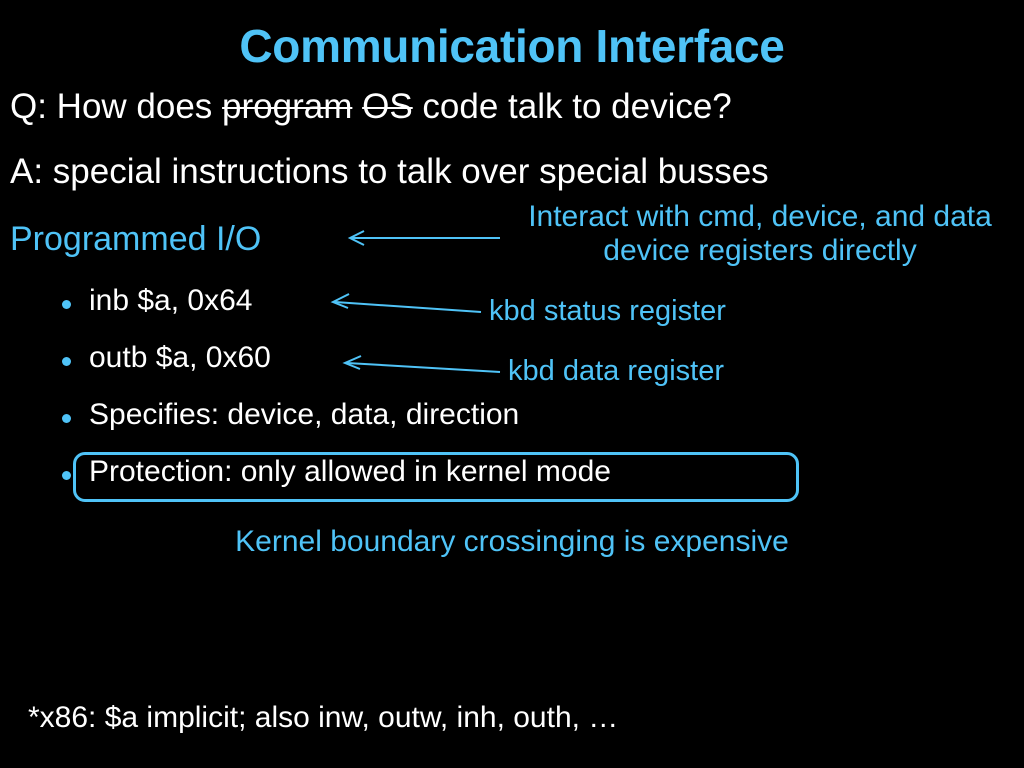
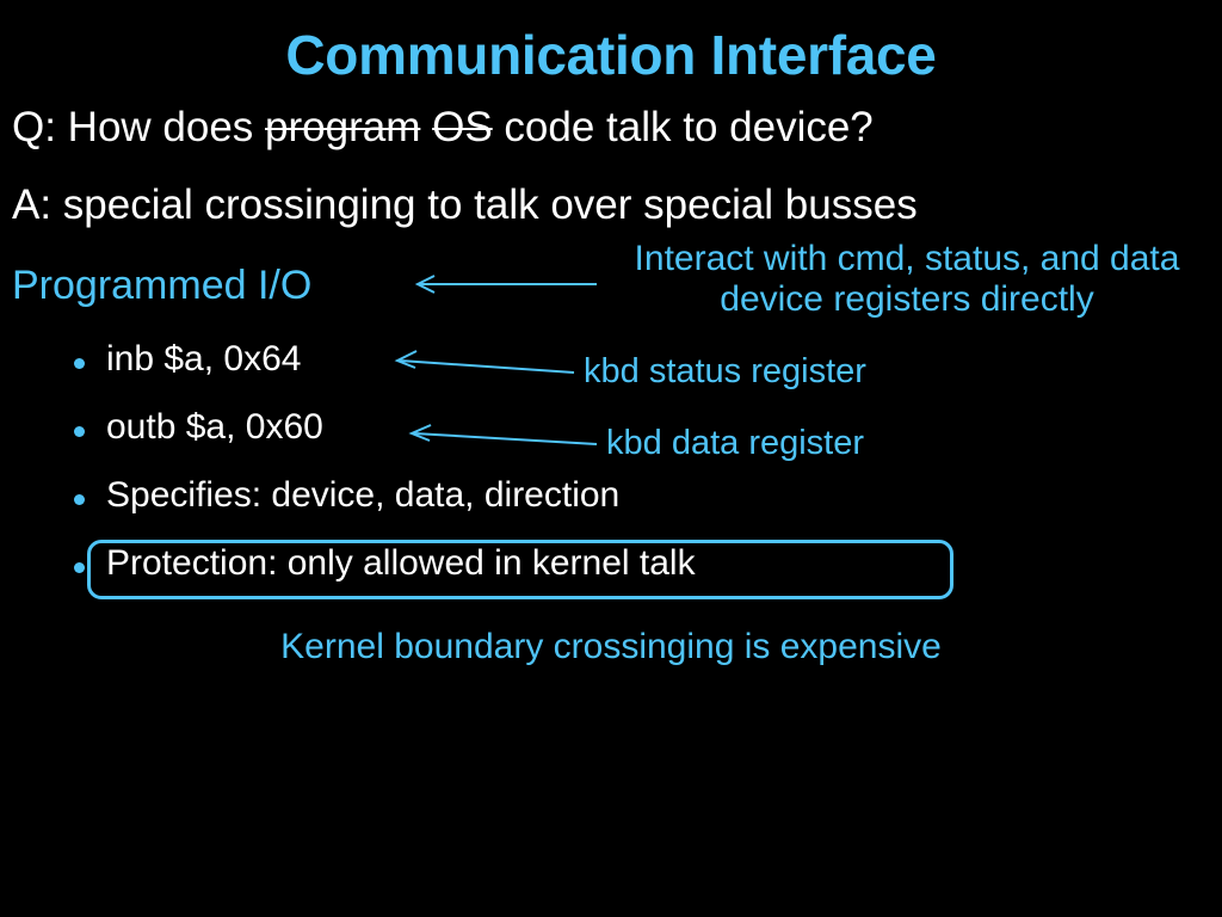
  Communication Interface
  Q: How does program OS code talk to device?
- A: special instructions to talk over special busses
+ A: special crossinging to talk over special busses
  Programmed I/O
  inb $a, 0x64
  outb $a, 0x60
  Specifies: device, data, direction
- Protection: only allowed in kernel mode
+ Protection: only allowed in kernel talk
- Interact with cmd, device, and data device registers directly
+ Interact with cmd, status, and data device registers directly
  kbd status register
  kbd data register
  Kernel boundary crossinging is expensive
- *x86: $a implicit; also inw, outw, inh, outh, …
